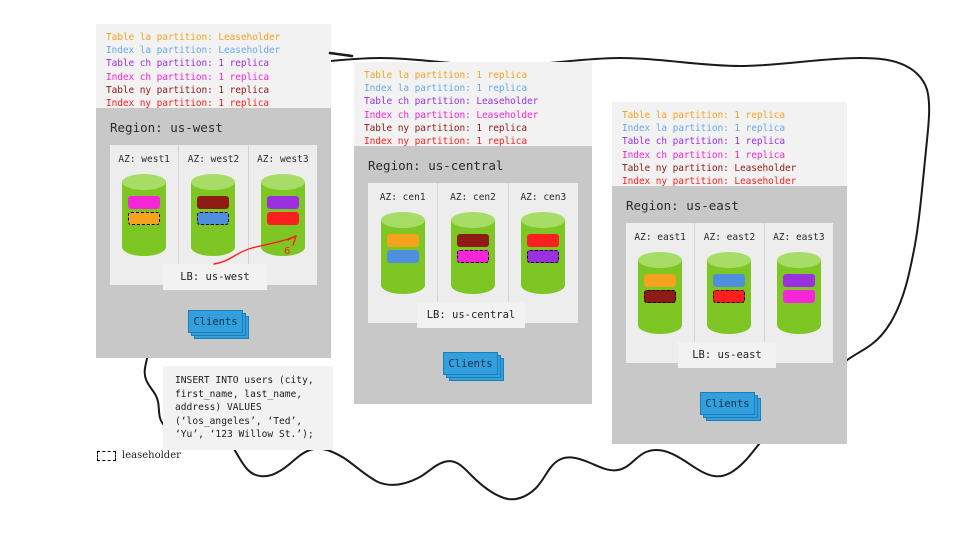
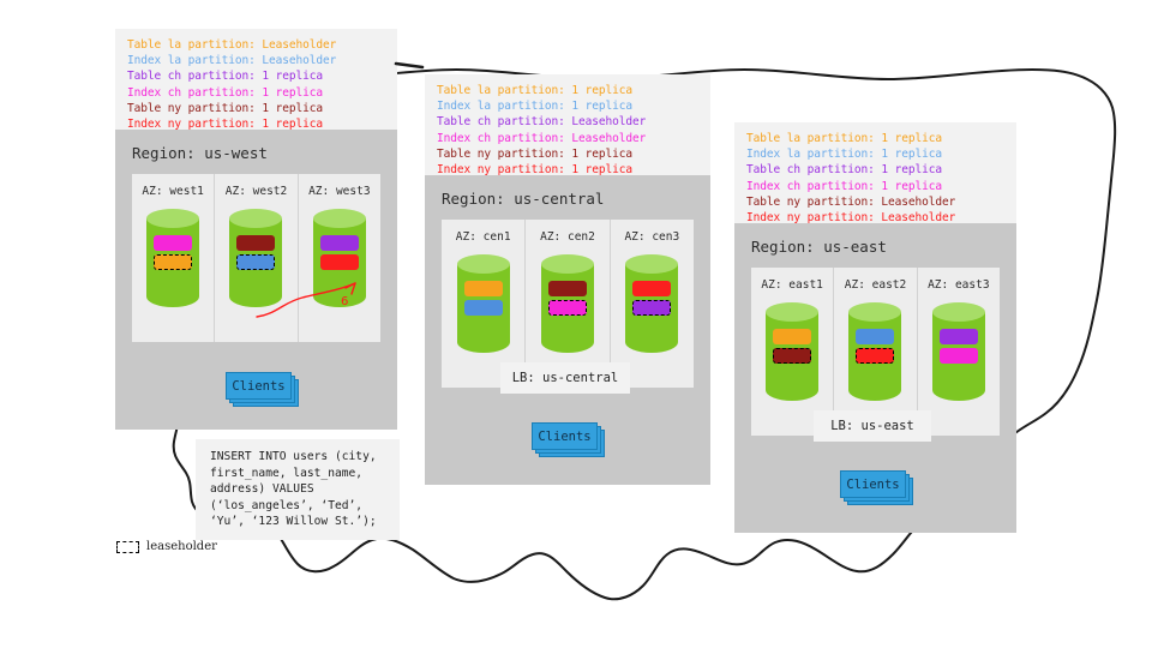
  Table la partition: Leaseholder
  Index la partition: Leaseholder
  Table ch partition: 1 replica
  Index ch partition: 1 replica
  Table ny partition: 1 replica
  Index ny partition: 1 replica
  Region: us-west
  AZ: west1
  AZ: west2
  AZ: west3
- LB: us-west
  Clients
  6
  INSERT INTO users (city,
  first_name, last_name,
  address) VALUES
  (‘los_angeles’, ‘Ted’,
  ‘Yu’, ‘123 Willow St.’);
  leaseholder
  Table la partition: 1 replica
  Index la partition: 1 replica
  Table ch partition: Leaseholder
  Index ch partition: Leaseholder
  Table ny partition: 1 replica
  Index ny partition: 1 replica
  Region: us-central
  AZ: cen1
  AZ: cen2
  AZ: cen3
  LB: us-central
  Clients
  Table la partition: 1 replica
  Index la partition: 1 replica
  Table ch partition: 1 replica
  Index ch partition: 1 replica
  Table ny partition: Leaseholder
  Index ny partition: Leaseholder
  Region: us-east
  AZ: east1
  AZ: east2
  AZ: east3
  LB: us-east
  Clients
